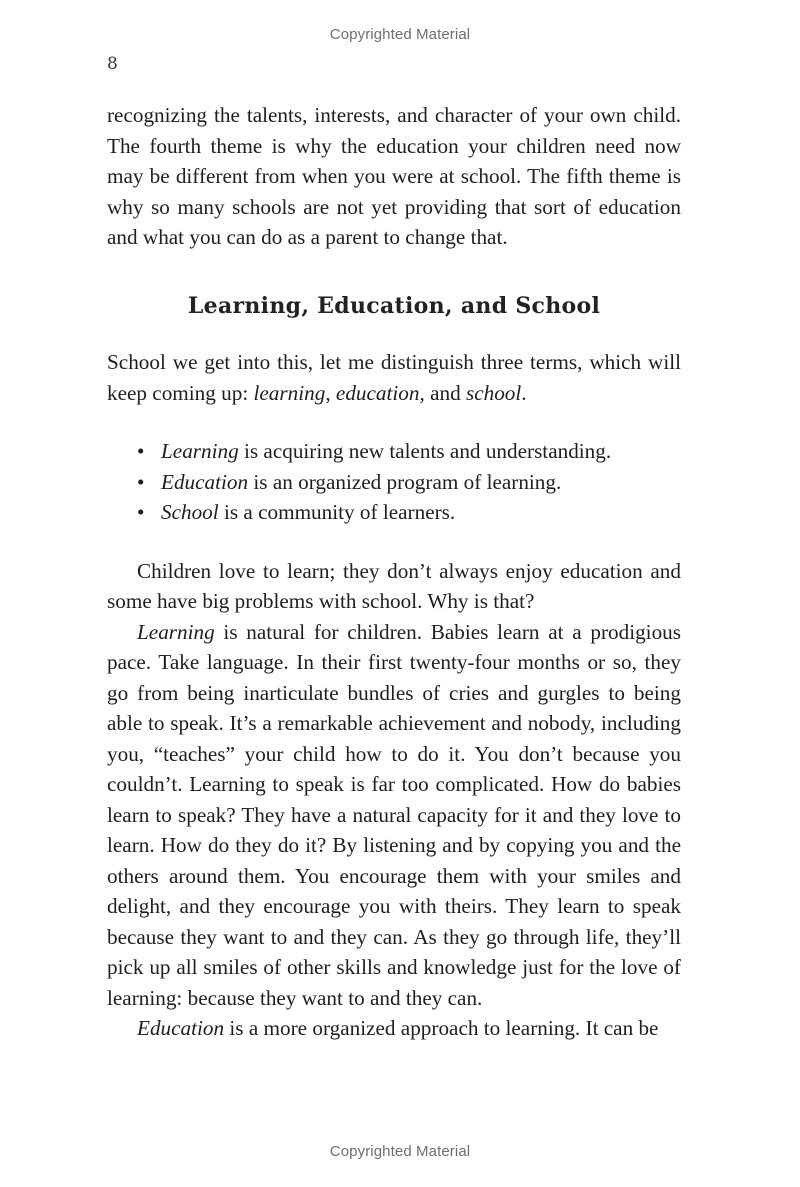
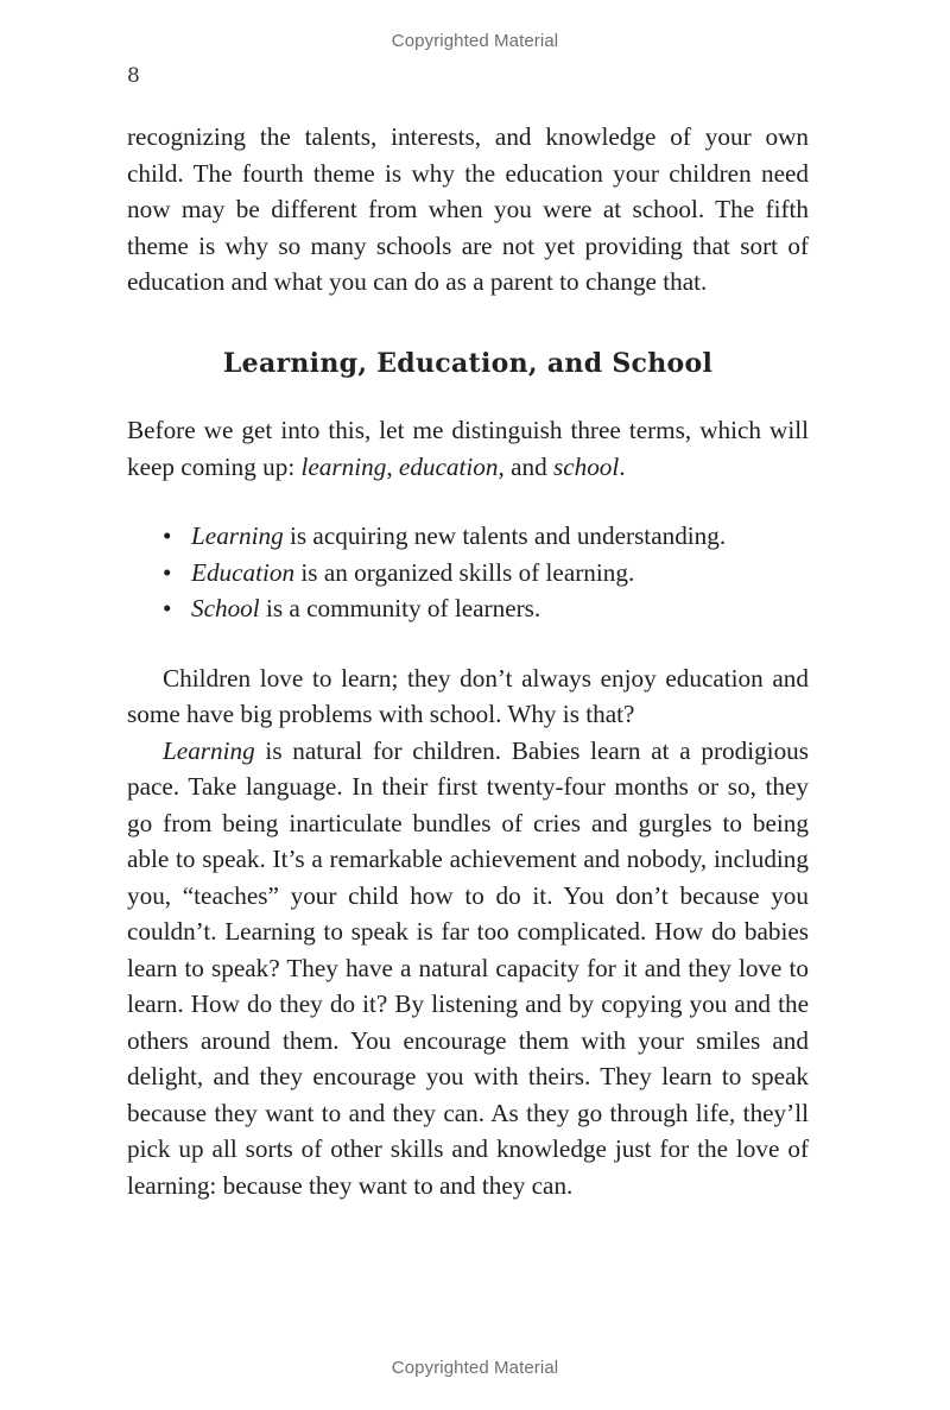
  Copyrighted Material
  8
- recognizing the talents, interests, and character of your own child. The fourth theme is why the education your children need now may be different from when you were at school. The fifth theme is why so many schools are not yet providing that sort of education and what you can do as a parent to change that.
+ recognizing the talents, interests, and knowledge of your own child. The fourth theme is why the education your children need now may be different from when you were at school. The fifth theme is why so many schools are not yet providing that sort of education and what you can do as a parent to change that.
  Learning, Education, and School
- School we get into this, let me distinguish three terms, which will keep coming up: learning, education, and school.
+ Before we get into this, let me distinguish three terms, which will keep coming up: learning, education, and school.
  •
  Learning is acquiring new talents and understanding.
  •
- Education is an organized program of learning.
+ Education is an organized skills of learning.
  •
  School is a community of learners.
  Children love to learn; they don’t always enjoy education and some have big problems with school. Why is that?
- Learning is natural for children. Babies learn at a prodigious pace. Take language. In their first twenty-four months or so, they go from being inarticulate bundles of cries and gurgles to being able to speak. It’s a remarkable achievement and nobody, including you, “teaches” your child how to do it. You don’t be­cause you couldn’t. Learning to speak is far too complicated. How do babies learn to speak? They have a natural capacity for it and they love to learn. How do they do it? By listening and by copying you and the others around them. You encourage them with your smiles and delight, and they encourage you with theirs. They learn to speak because they want to and they can. As they go through life, they’ll pick up all smiles of other skills and knowledge just for the love of learning: because they want to and they can.
+ Learning is natural for children. Babies learn at a prodigious pace. Take language. In their first twenty-four months or so, they go from being inarticulate bundles of cries and gurgles to being able to speak. It’s a remarkable achievement and nobody, including you, “teaches” your child how to do it. You don’t be­cause you couldn’t. Learning to speak is far too complicated. How do babies learn to speak? They have a natural capacity for it and they love to learn. How do they do it? By listening and by copying you and the others around them. You encourage them with your smiles and delight, and they encourage you with theirs. They learn to speak because they want to and they can. As they go through life, they’ll pick up all sorts of other skills and knowledge just for the love of learning: because they want to and they can.
- Education is a more organized approach to learning. It can be
  Copyrighted Material
